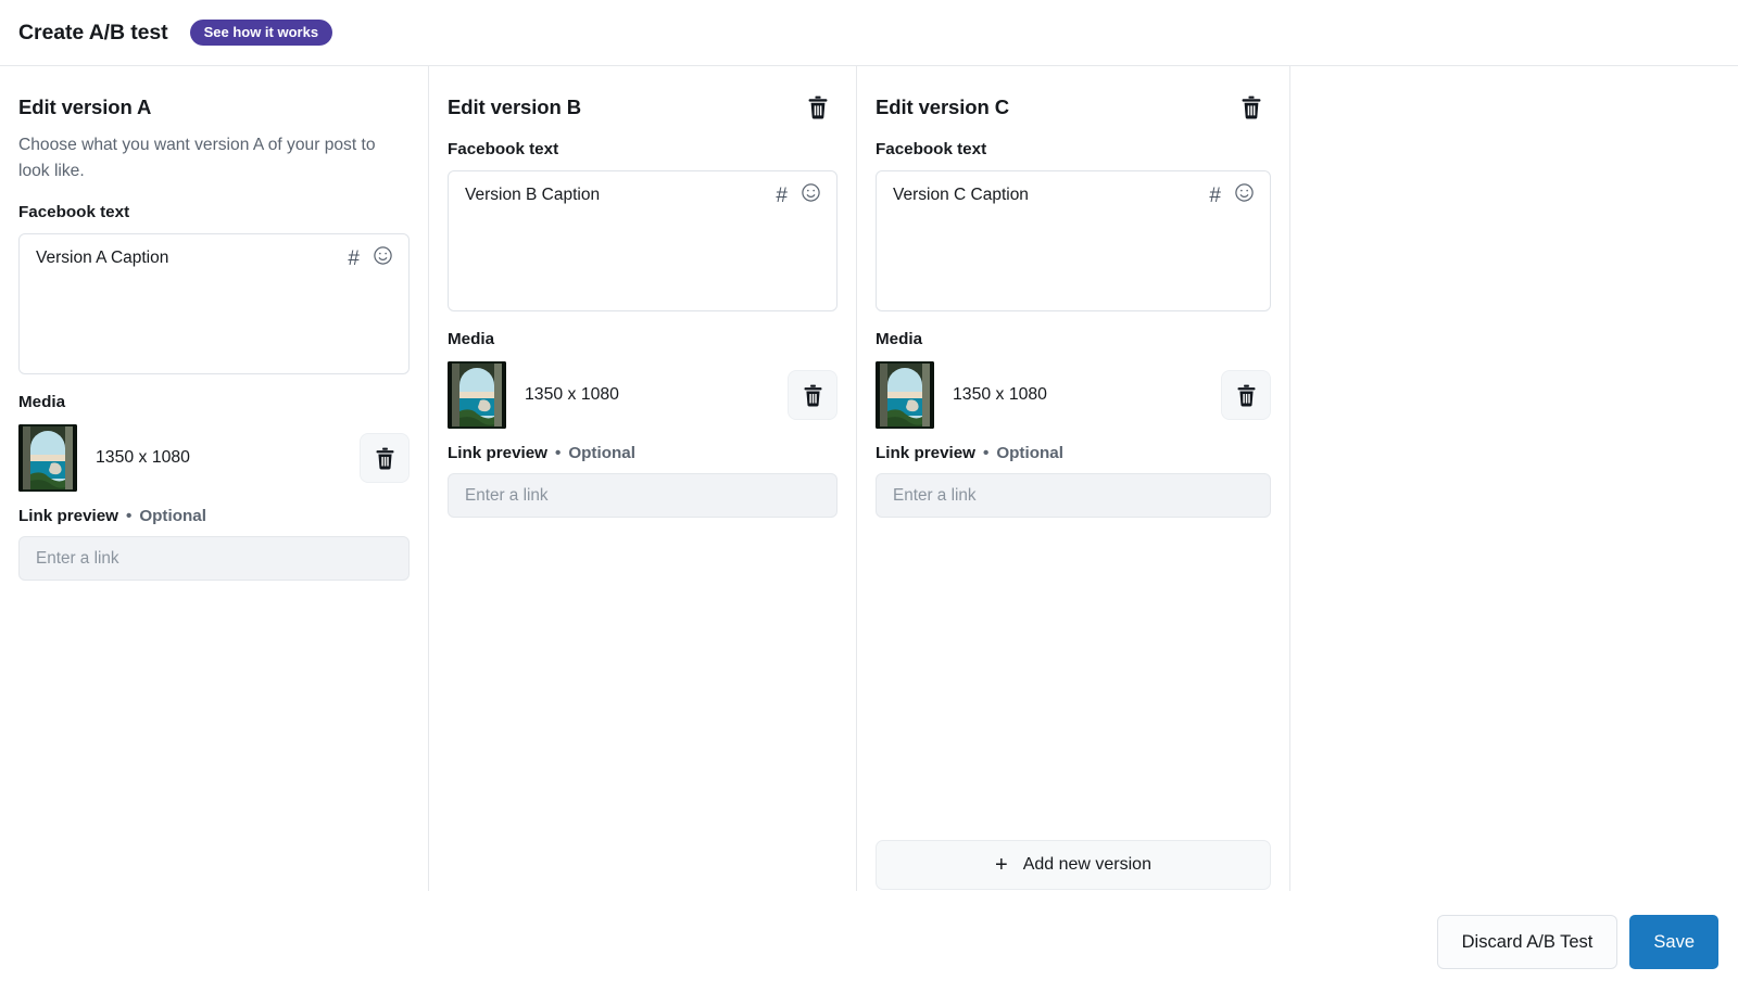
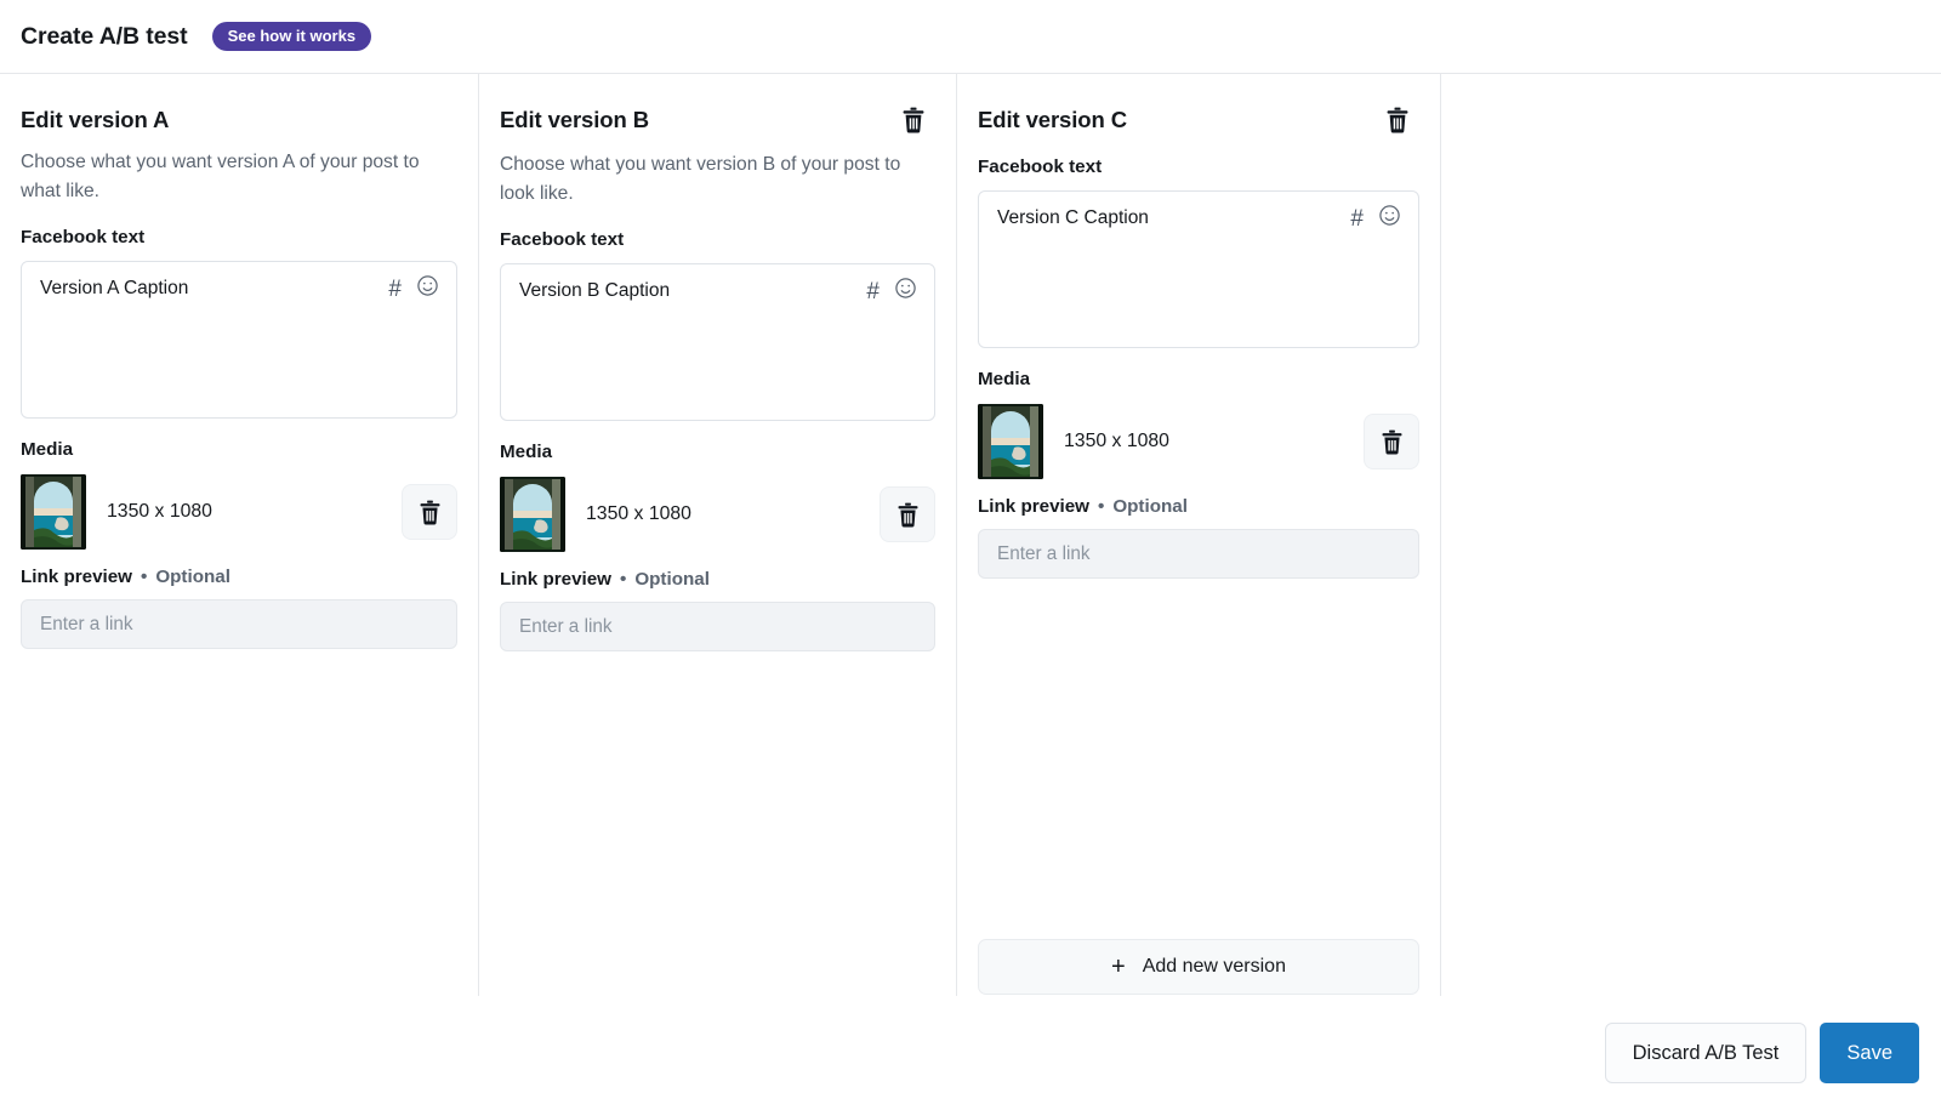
  Create A/B test
  See how it works
  Edit version A
- Choose what you want version A of your post to look like.
+ Choose what you want version A of your post to what like.
  Facebook text
  Version A Caption
  #
  Media
  1350 x 1080
  Link preview
  •
  Optional
  Enter a link
  Edit version B
+ Choose what you want version B of your post to look like.
  Facebook text
  Version B Caption
  #
  Media
  1350 x 1080
  Link preview
  •
  Optional
  Enter a link
  Edit version C
  Facebook text
  Version C Caption
  #
  Media
  1350 x 1080
  Link preview
  •
  Optional
  Enter a link
  +
  Add new version
  Discard A/B Test
  Save
